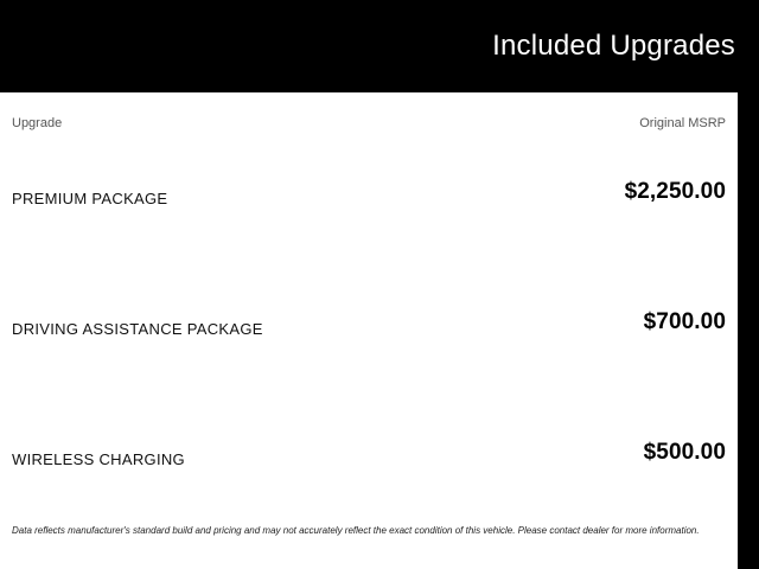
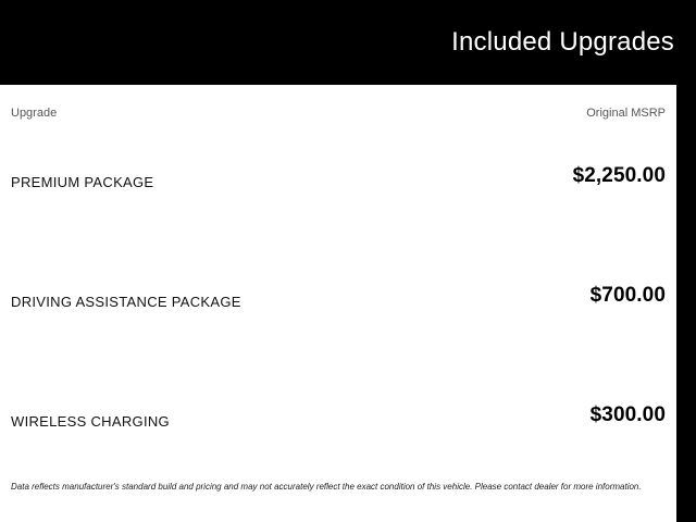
  Included Upgrades
  Upgrade
  Original MSRP
  PREMIUM PACKAGE
  $2,250.00
  DRIVING ASSISTANCE PACKAGE
  $700.00
  WIRELESS CHARGING
- $500.00
+ $300.00
  Data reflects manufacturer's standard build and pricing and may not accurately reflect the exact condition of this vehicle. Please contact dealer for more information.
